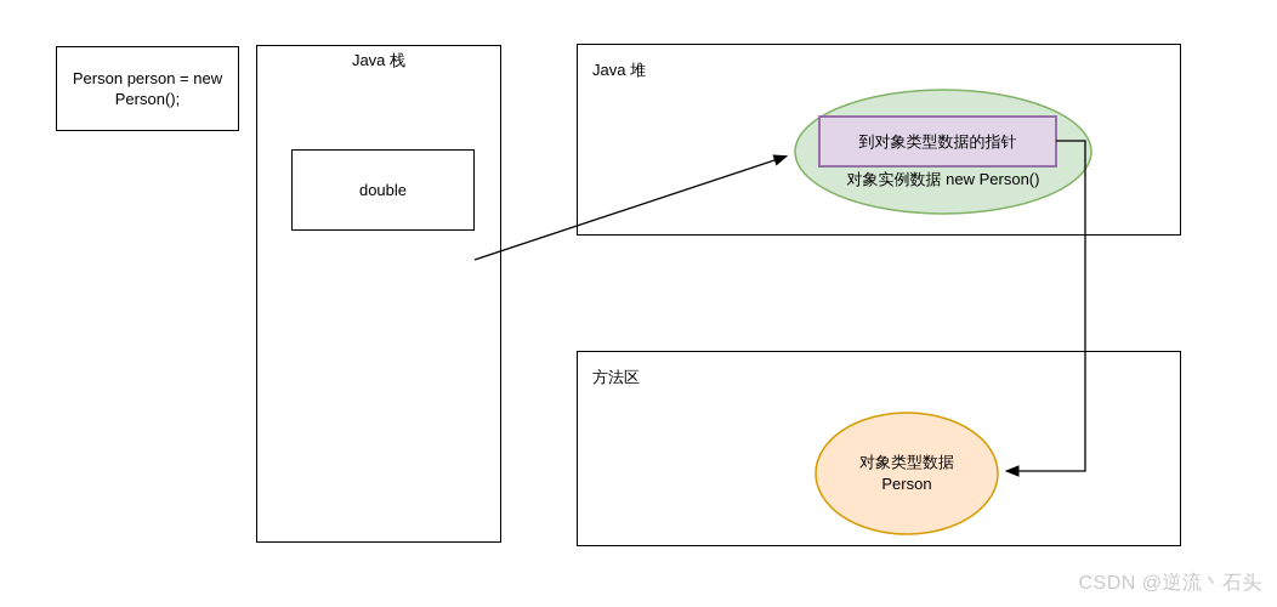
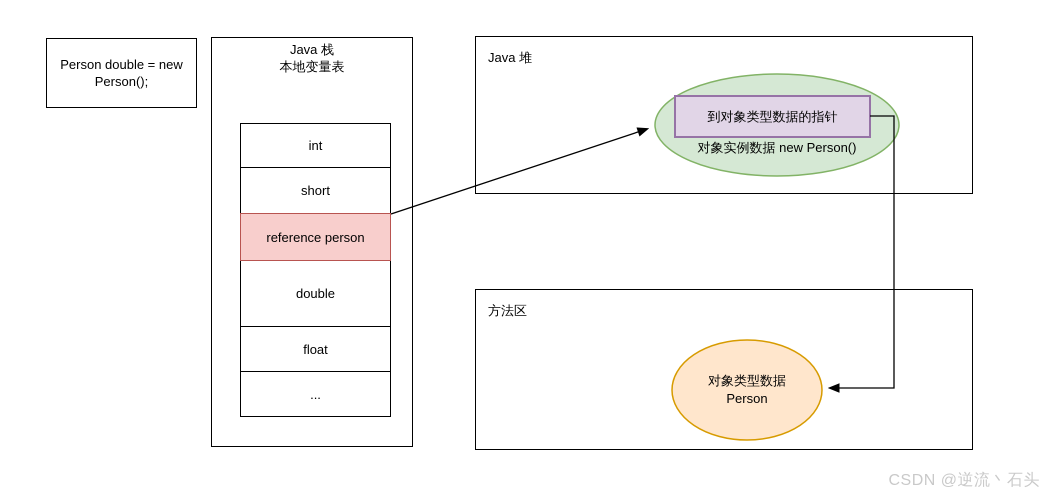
- Person person = new Person();
+ Person double = new Person();
  Java 栈
+ 本地变量表
+ int
+ short
+ reference person
  double
+ float
+ ...
  Java 堆
  方法区
  到对象类型数据的指针
  对象实例数据 new Person()
  对象类型数据 Person
  CSDN @逆流丶石头
